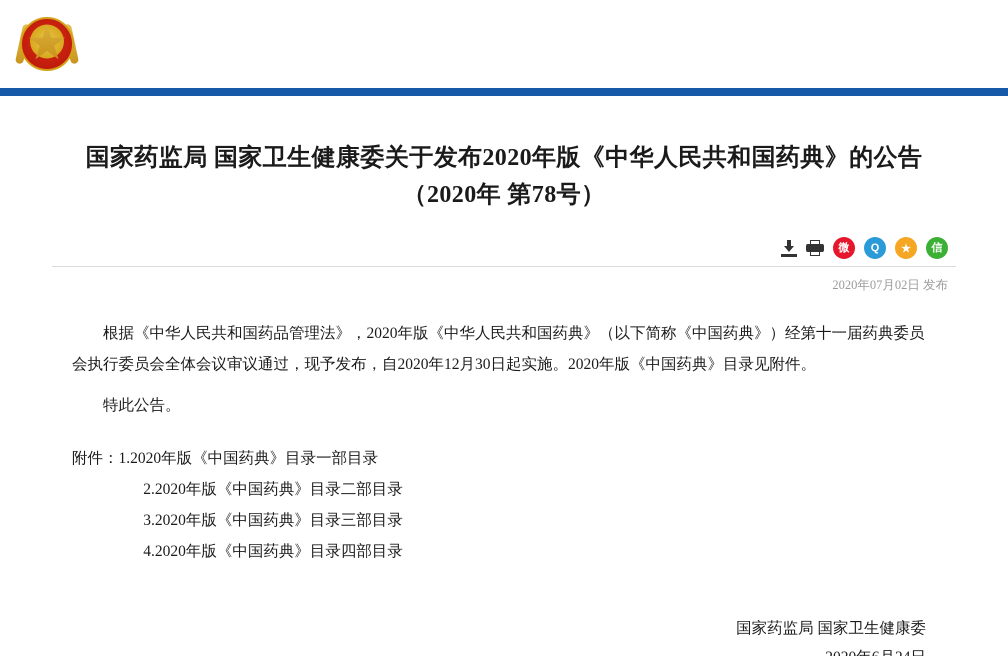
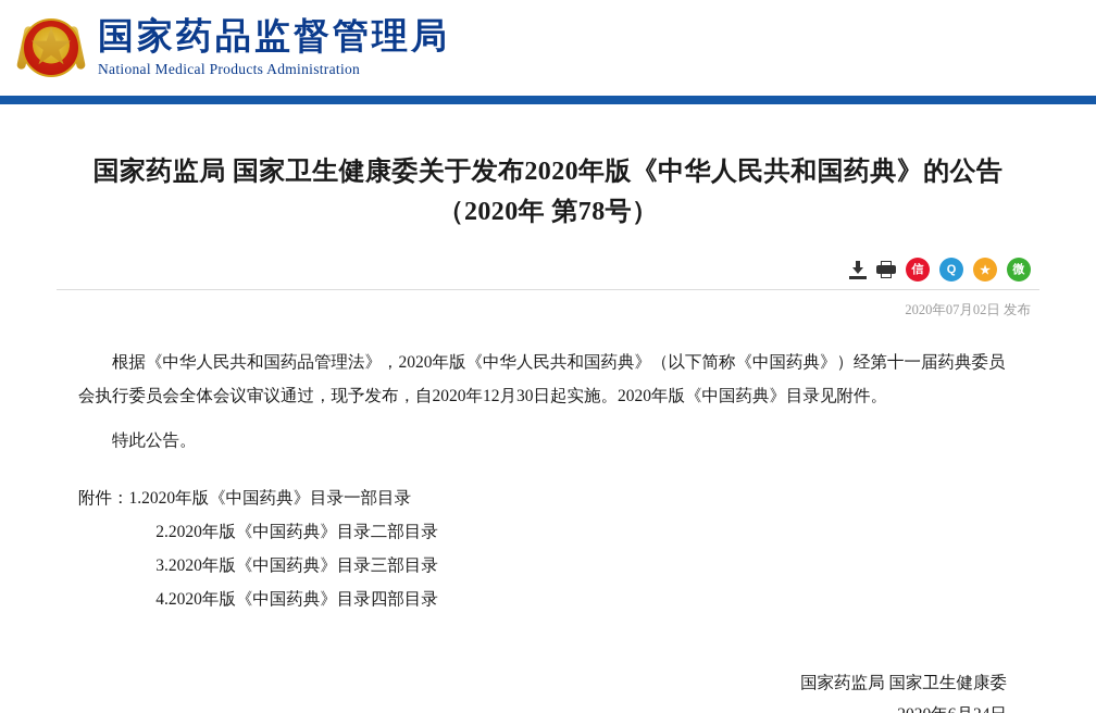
+ 国家药品监督管理局
+ National Medical Products Administration
  国家药监局 国家卫生健康委关于发布2020年版《中华人民共和国药典》的公告（2020年 第78号）
- 微
+ 信
  Q
  ★
- 信
+ 微
  2020年07月02日 发布
  根据《中华人民共和国药品管理法》，2020年版《中华人民共和国药典》（以下简称《中国药典》）经第十一届药典委员会执行委员会全体会议审议通过，现予发布，自2020年12月30日起实施。2020年版《中国药典》目录见附件。
  特此公告。
  附件：
  1.2020年版《中国药典》目录一部目录
  2.2020年版《中国药典》目录二部目录
  3.2020年版《中国药典》目录三部目录
  4.2020年版《中国药典》目录四部目录
  国家药监局 国家卫生健康委
